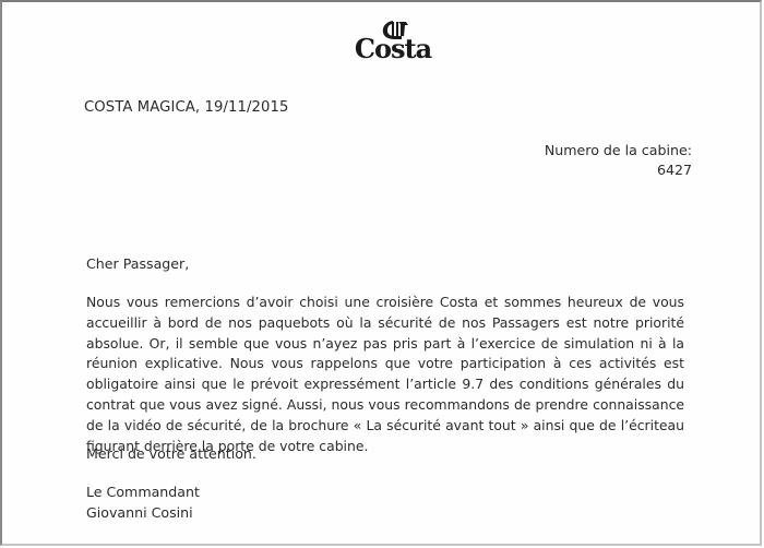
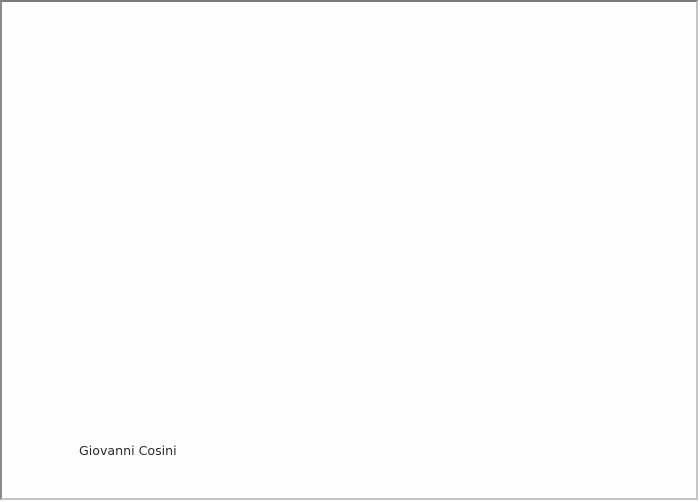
- Costa
- COSTA MAGICA, 19/11/2015
- Numero de la cabine:
- 6427
- Cher Passager,
- Nous vous remercions d’avoir choisi une croisière Costa et sommes heureux de vous accueillir à bord de nos paquebots où la sécurité de nos Passagers est notre priorité absolue. Or, il semble que vous n’ayez pas pris part à l’exercice de simulation ni à la réunion explicative. Nous vous rappelons que votre participation à ces activités est obligatoire ainsi que le prévoit expressément l’article 9.7 des conditions générales du contrat que vous avez signé. Aussi, nous vous recommandons de prendre connaissance de la vidéo de sécurité, de la brochure « La sécurité avant tout » ainsi que de l’écriteau figurant derrière la porte de votre cabine.
- Merci de votre attention.
- Le Commandant
  Giovanni Cosini
